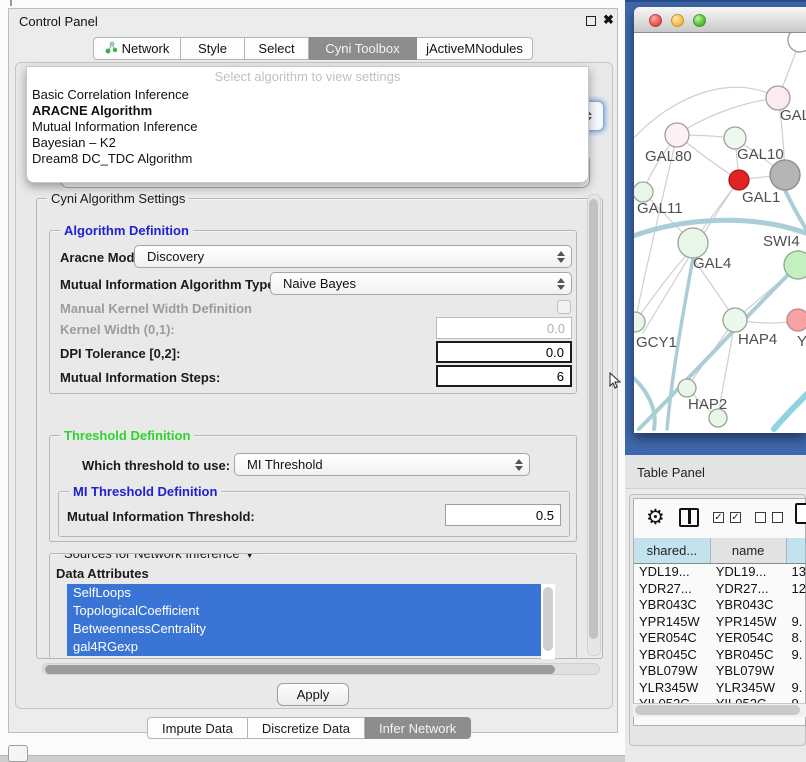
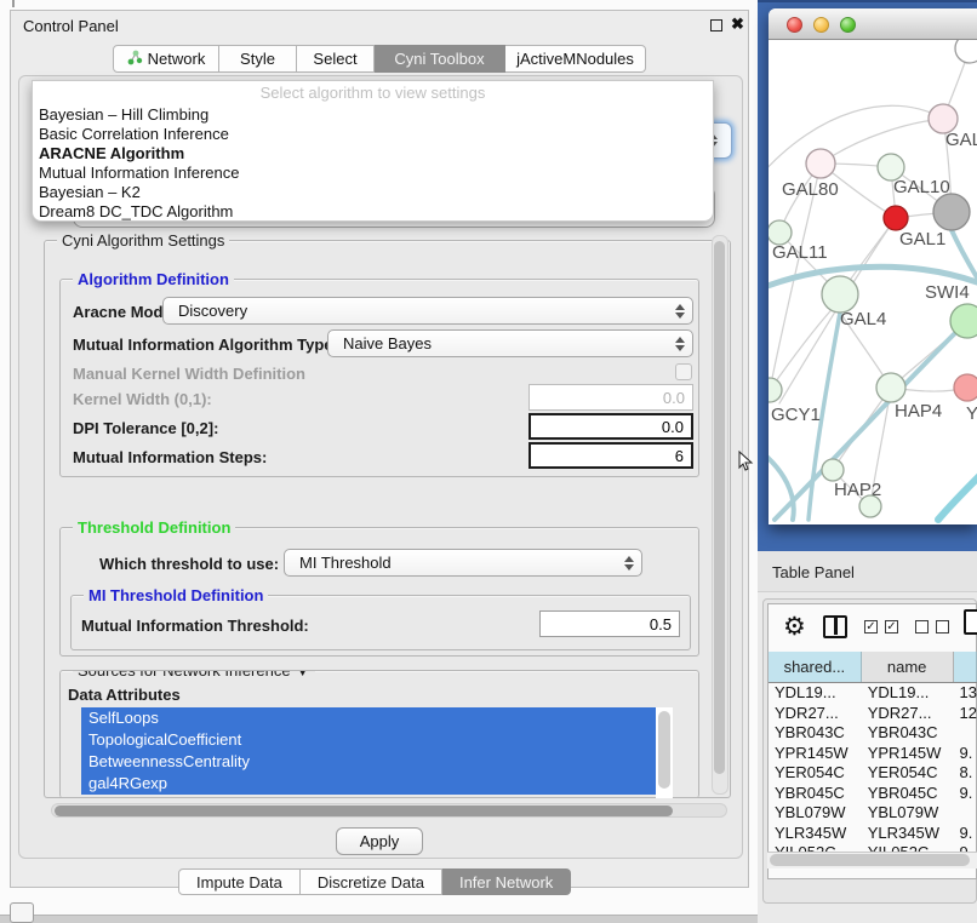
  Control Panel
  ✖
  Network
  Style
  Select
  Cyni Toolbox
  jActiveMNodules
  Cyni Algorithm Settings
  Algorithm Definition
  Aracne Mod
  Discovery
  Mutual Information Algorithm Typ
  Naive Bayes
  Manual Kernel Width Definition
  Kernel Width (0,1):
  0.0
  DPI Tolerance [0,2]:
  0.0
  Mutual Information Steps:
  6
  Threshold Definition
  Which threshold to use:
  MI Threshold
  MI Threshold Definition
  Mutual Information Threshold:
  0.5
  Sources for Network Inference ▼
  Data Attributes
  SelfLoops
  TopologicalCoefficient
  BetweennessCentrality
  gal4RGexp
  Apply
  Impute Data
  Discretize Data
  Infer Network
  Select algorithm to view settings
+ Bayesian – Hill Climbing
  Basic Correlation Inference
  ARACNE Algorithm
  Mutual Information Inference
  Bayesian – K2
  Dream8 DC_TDC Algorithm
  GAL80
  GAL10
  GAL1
  GAL11
  SWI4
  GAL4
  GCY1
  HAP4
  Y
  HAP2
  Table Panel
  ⚙
  ✓
  ✓
  shared...
  name
  YDL19...
  YDL19...
  13
  YDR27...
  YDR27...
  12
  YBR043C
  YBR043C
  YPR145W
  YPR145W
  9.
  YER054C
  YER054C
  8.
  YBR045C
  YBR045C
  9.
  YBL079W
  YBL079W
  YLR345W
  YLR345W
  9.
